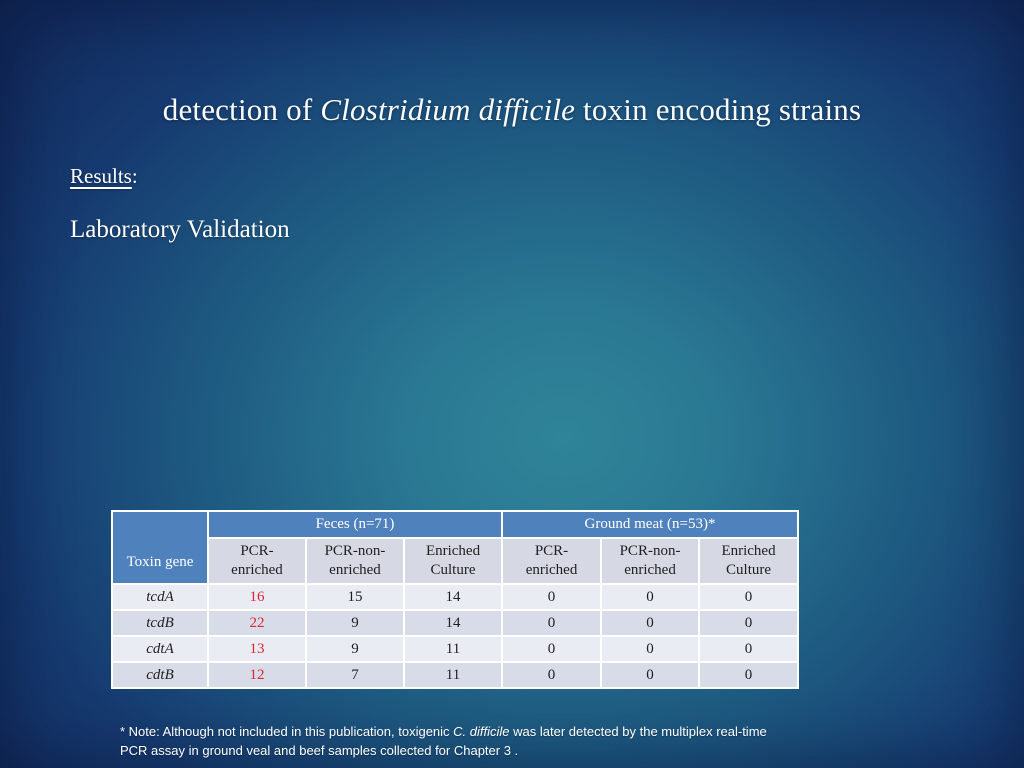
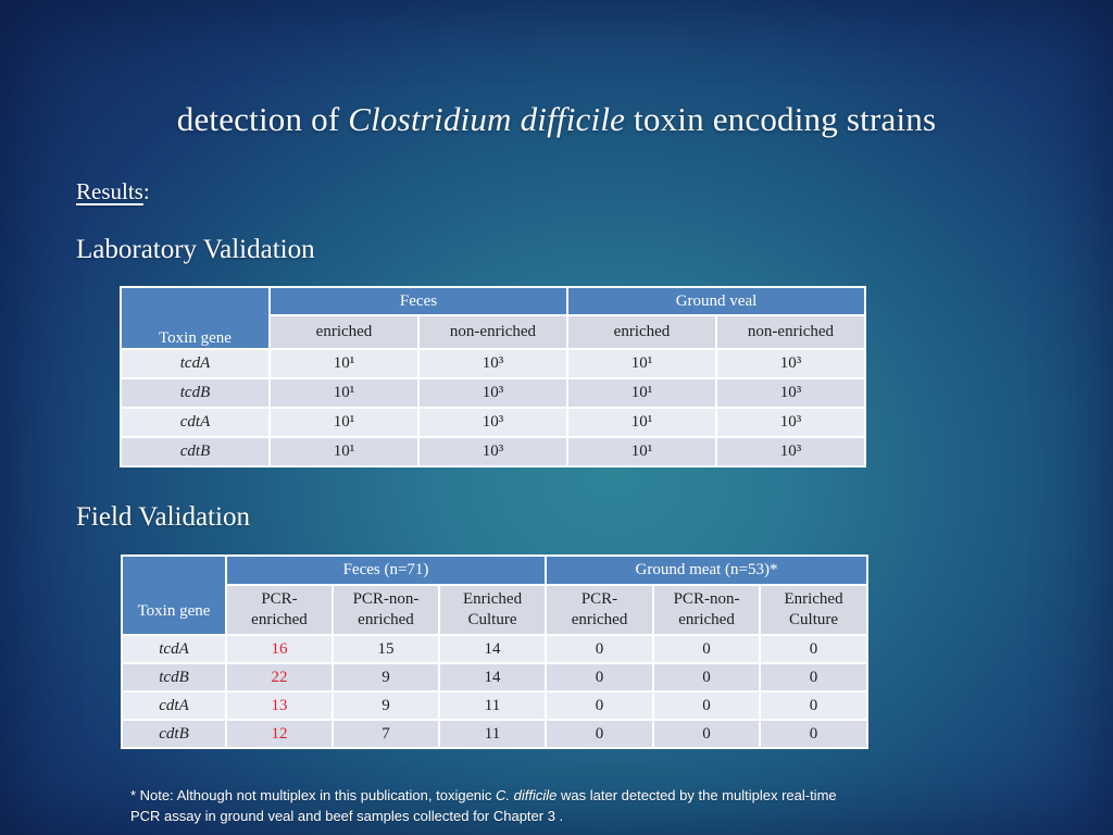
  detection of Clostridium difficile toxin encoding strains
  Results:
  Laboratory Validation
+ Toxin gene	Feces	Ground veal
+ enriched	non-enriched	enriched	non-enriched
+ tcdA	10¹	10³	10¹	10³
+ tcdB	10¹	10³	10¹	10³
+ cdtA	10¹	10³	10¹	10³
+ cdtB	10¹	10³	10¹	10³
+ Field Validation
  Toxin gene	Feces (n=71)	Ground meat (n=53)*
  PCR- enriched	PCR-non- enriched	Enriched Culture	PCR- enriched	PCR-non- enriched	Enriched Culture
  tcdA	16	15	14	0	0	0
  tcdB	22	9	14	0	0	0
  cdtA	13	9	11	0	0	0
  cdtB	12	7	11	0	0	0
- * Note: Although not included in this publication, toxigenic C. difficile was later detected by the multiplex real-time
+ * Note: Although not multiplex in this publication, toxigenic C. difficile was later detected by the multiplex real-time
  PCR assay in ground veal and beef samples collected for Chapter 3 .
